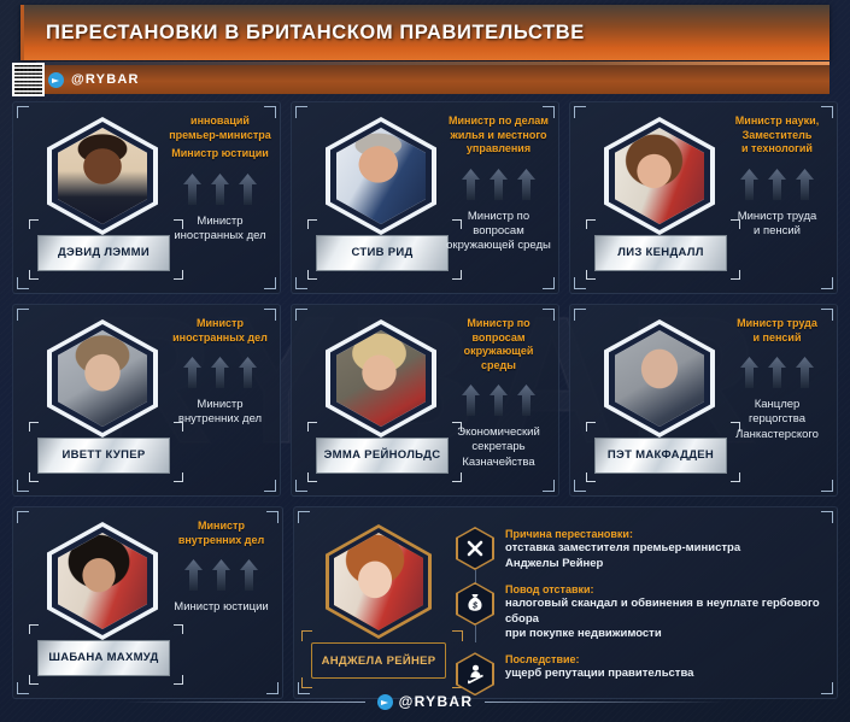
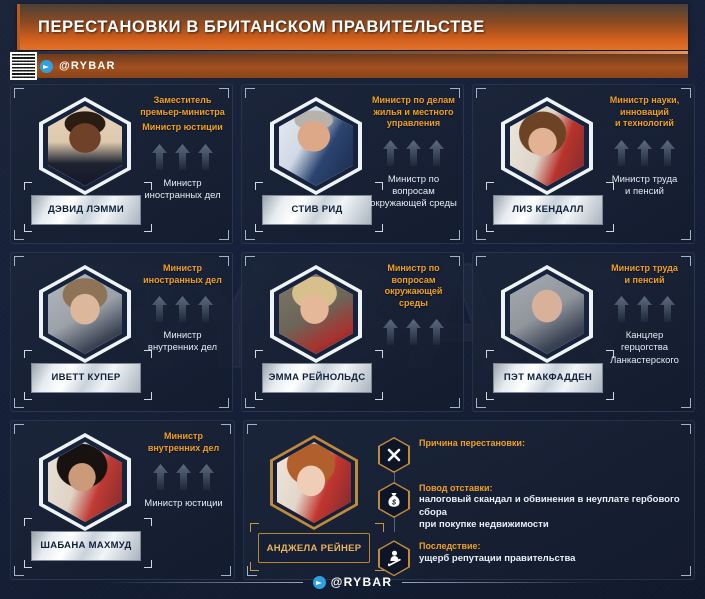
  ПЕРЕСТАНОВКИ В БРИТАНСКОМ ПРАВИТЕЛЬСТВЕ
  @RYBAR
  ДЭВИД ЛЭММИ
- инноваций
+ Заместитель
  премьер-министра
  Министр юстиции
  Министр
  иностранных дел
  СТИВ РИД
  Министр по делам
  жилья и местного
  управления
  Министр по вопросам
  окружающей среды
  ЛИЗ КЕНДАЛЛ
  Министр науки,
- Заместитель
+ инноваций
  и технологий
  Министр труда
  и пенсий
  ИВЕТТ КУПЕР
  Министр
  иностранных дел
  Министр
  внутренних дел
  ЭММА РЕЙНОЛЬДС
  Министр по вопросам
  окружающей среды
- Экономический
- секретарь
- Казначейства
  ПЭТ МАКФАДДЕН
  Министр труда
  и пенсий
  Канцлер герцогства
  Ланкастерского
  ШАБАНА МАХМУД
  Министр
  внутренних дел
  Министр юстиции
  АНДЖЕЛА РЕЙНЕР
  Причина перестановки:
- отставка заместителя премьер-министра
- Анджелы Рейнер
  Повод отставки:
  налоговый скандал и обвинения в неуплате гербового сбора
  при покупке недвижимости
  Последствие:
  ущерб репутации правительства
  @RYBAR
